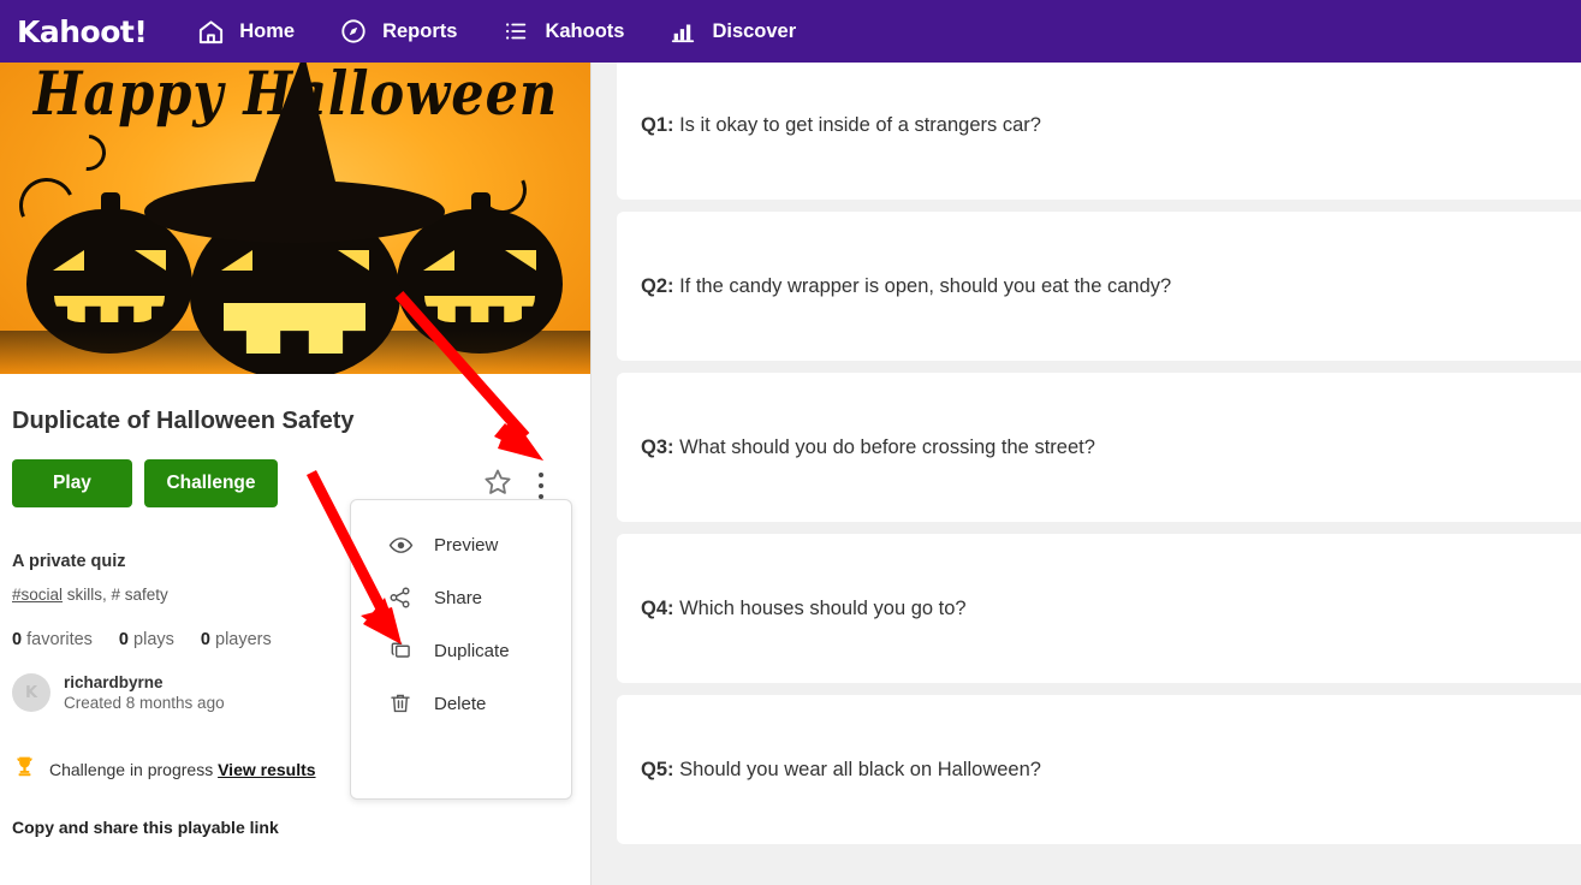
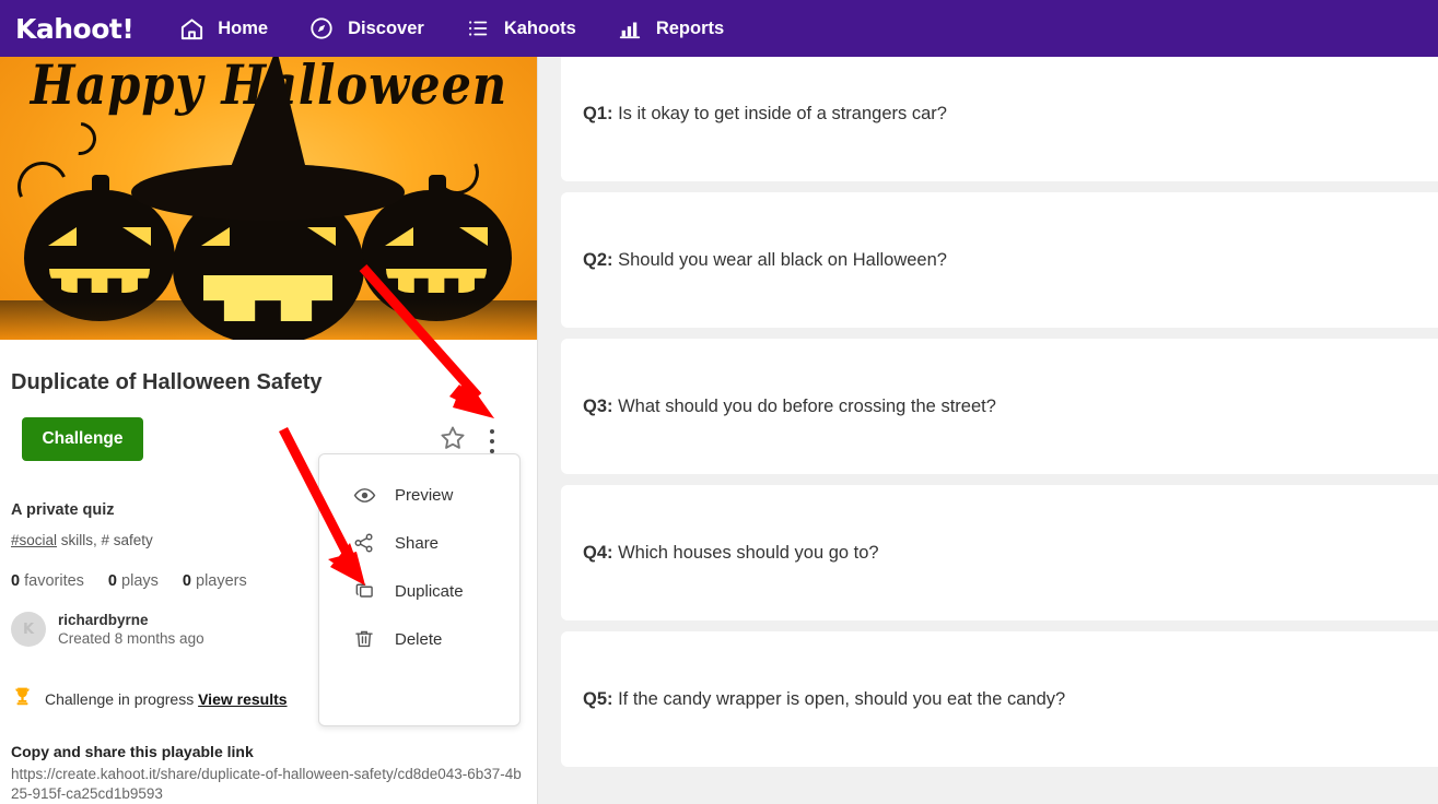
  Kahoot!
  Home
- Reports
+ Discover
  Kahoots
- Discover
+ Reports
  Happy Halloween
  Duplicate of Halloween Safety
- Play
  Challenge
  A private quiz
  #social skills, # safety
  0 favorites 0 plays 0 players
  K
  richardbyrne
  Created 8 months ago
  Challenge in progress View results
  Copy and share this playable link
+ https://create.kahoot.it/share/duplicate-of-halloween-safety/cd8de043-6b37-4b25-915f-ca25cd1b9593
  Preview
  Share
  Duplicate
  Delete
  Q1: Is it okay to get inside of a strangers car?
- Q2: If the candy wrapper is open, should you eat the candy?
+ Q2: Should you wear all black on Halloween?
  Q3: What should you do before crossing the street?
  Q4: Which houses should you go to?
- Q5: Should you wear all black on Halloween?
+ Q5: If the candy wrapper is open, should you eat the candy?
